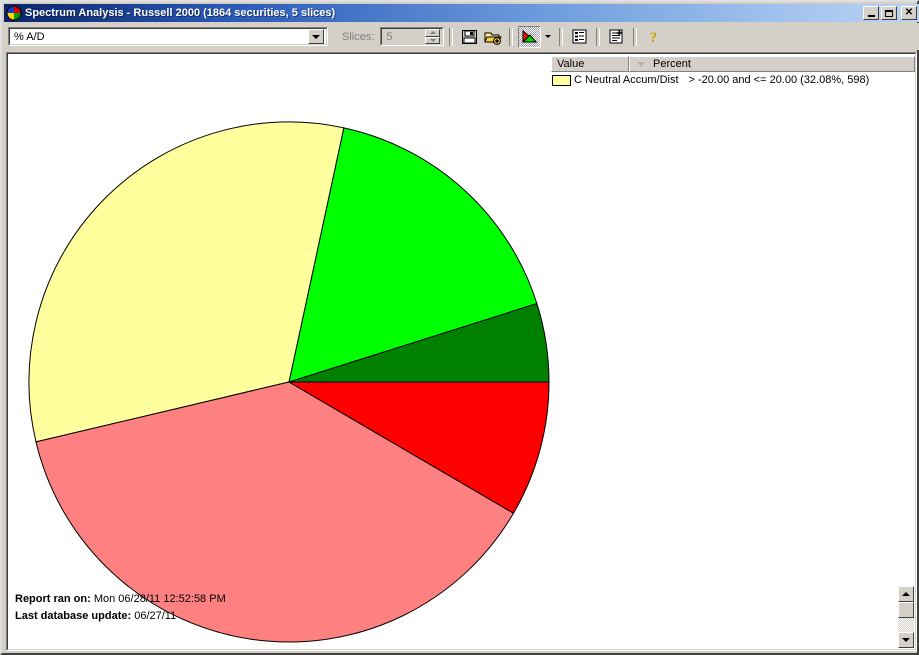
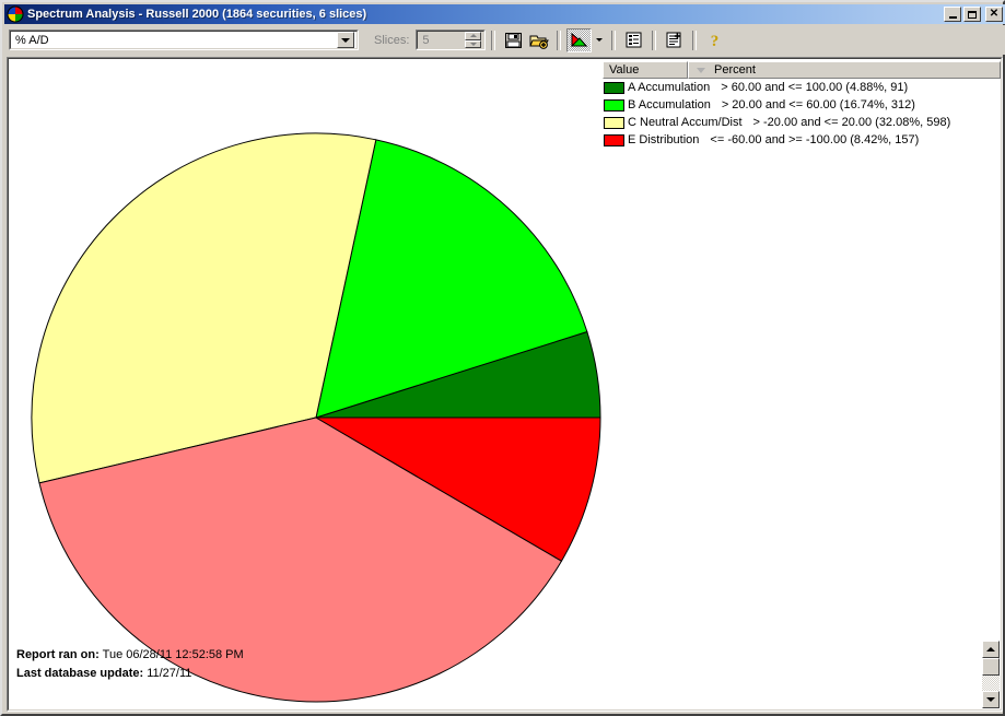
- Spectrum Analysis - Russell 2000 (1864 securities, 5 slices)
+ Spectrum Analysis - Russell 2000 (1864 securities, 6 slices)
  ✕
  % A/D
  Slices:
  5
  ?
  Value
  Percent
+ A Accumulation
+ > 60.00 and <= 100.00 (4.88%, 91)
+ B Accumulation
+ > 20.00 and <= 60.00 (16.74%, 312)
  C Neutral Accum/Dist
  > -20.00 and <= 20.00 (32.08%, 598)
+ E Distribution
+ <= -60.00 and >= -100.00 (8.42%, 157)
- Report ran on: Mon 06/28/11 12:52:58 PM
+ Report ran on: Tue 06/28/11 12:52:58 PM
- Last database update: 06/27/11
+ Last database update: 11/27/11
